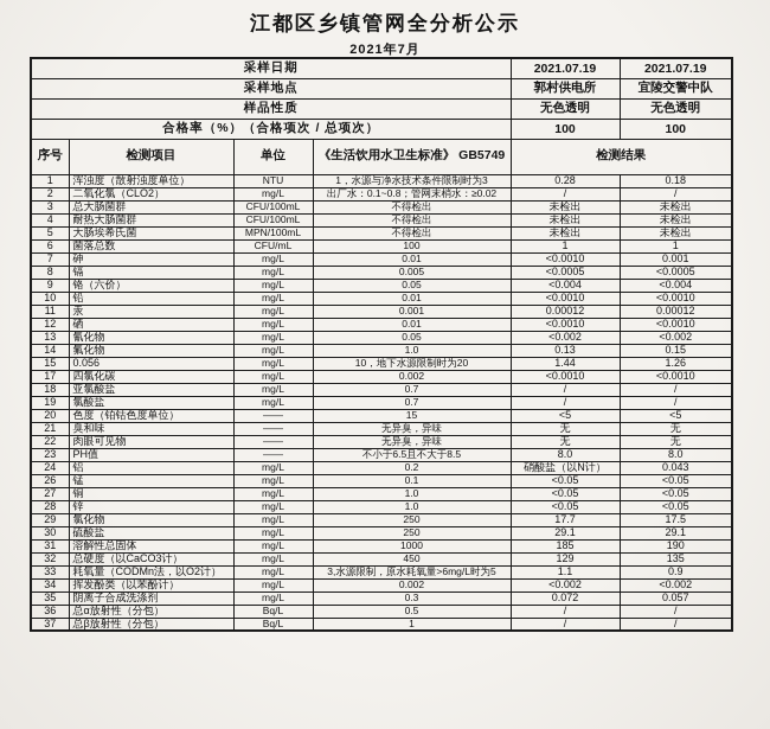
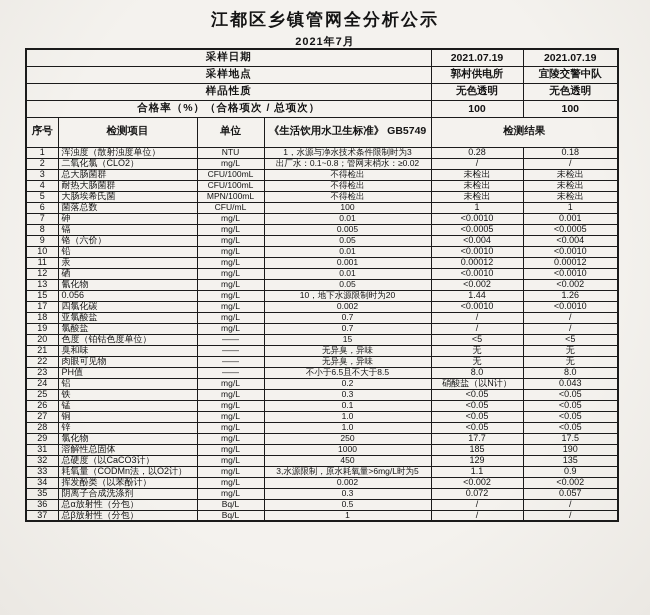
  江都区乡镇管网全分析公示
  2021年7月
  采样日期	2021.07.19	2021.07.19
  采样地点	郭村供电所	宜陵交警中队
  样品性质	无色透明	无色透明
  合格率（%）（合格项次 / 总项次）	100	100
  序号	检测项目	单位	《生活饮用水卫生标准》 GB5749	检测结果
  1	浑浊度（散射浊度单位）	NTU	1，水源与净水技术条件限制时为3	0.28	0.18
  2	二氧化氯（CLO2）	mg/L	出厂水：0.1~0.8；管网末梢水：≥0.02	/	/
  3	总大肠菌群	CFU/100mL	不得检出	未检出	未检出
  4	耐热大肠菌群	CFU/100mL	不得检出	未检出	未检出
  5	大肠埃希氏菌	MPN/100mL	不得检出	未检出	未检出
  6	菌落总数	CFU/mL	100	1	1
  7	砷	mg/L	0.01	<0.0010	0.001
  8	镉	mg/L	0.005	<0.0005	<0.0005
  9	铬（六价）	mg/L	0.05	<0.004	<0.004
  10	铅	mg/L	0.01	<0.0010	<0.0010
  11	汞	mg/L	0.001	0.00012	0.00012
  12	硒	mg/L	0.01	<0.0010	<0.0010
  13	氰化物	mg/L	0.05	<0.002	<0.002
- 14	氟化物	mg/L	1.0	0.13	0.15
  15	0.056	mg/L	10，地下水源限制时为20	1.44	1.26
  17	四氯化碳	mg/L	0.002	<0.0010	<0.0010
  18	亚氯酸盐	mg/L	0.7	/	/
  19	氯酸盐	mg/L	0.7	/	/
  20	色度（铂钴色度单位）	——	15	<5	<5
  21	臭和味	——	无异臭，异味	无	无
  22	肉眼可见物	——	无异臭，异味	无	无
  23	PH值	——	不小于6.5且不大于8.5	8.0	8.0
  24	铝	mg/L	0.2	硝酸盐（以N计）	0.043
+ 25	铁	mg/L	0.3	<0.05	<0.05
  26	锰	mg/L	0.1	<0.05	<0.05
  27	铜	mg/L	1.0	<0.05	<0.05
  28	锌	mg/L	1.0	<0.05	<0.05
  29	氯化物	mg/L	250	17.7	17.5
- 30	硫酸盐	mg/L	250	29.1	29.1
  31	溶解性总固体	mg/L	1000	185	190
  32	总硬度（以CaCO3计）	mg/L	450	129	135
  33	耗氧量（CODMn法，以O2计）	mg/L	3,水源限制，原水耗氧量>6mg/L时为5	1.1	0.9
  34	挥发酚类（以苯酚计）	mg/L	0.002	<0.002	<0.002
  35	阴离子合成洗涤剂	mg/L	0.3	0.072	0.057
  36	总α放射性（分包）	Bq/L	0.5	/	/
  37	总β放射性（分包）	Bq/L	1	/	/
